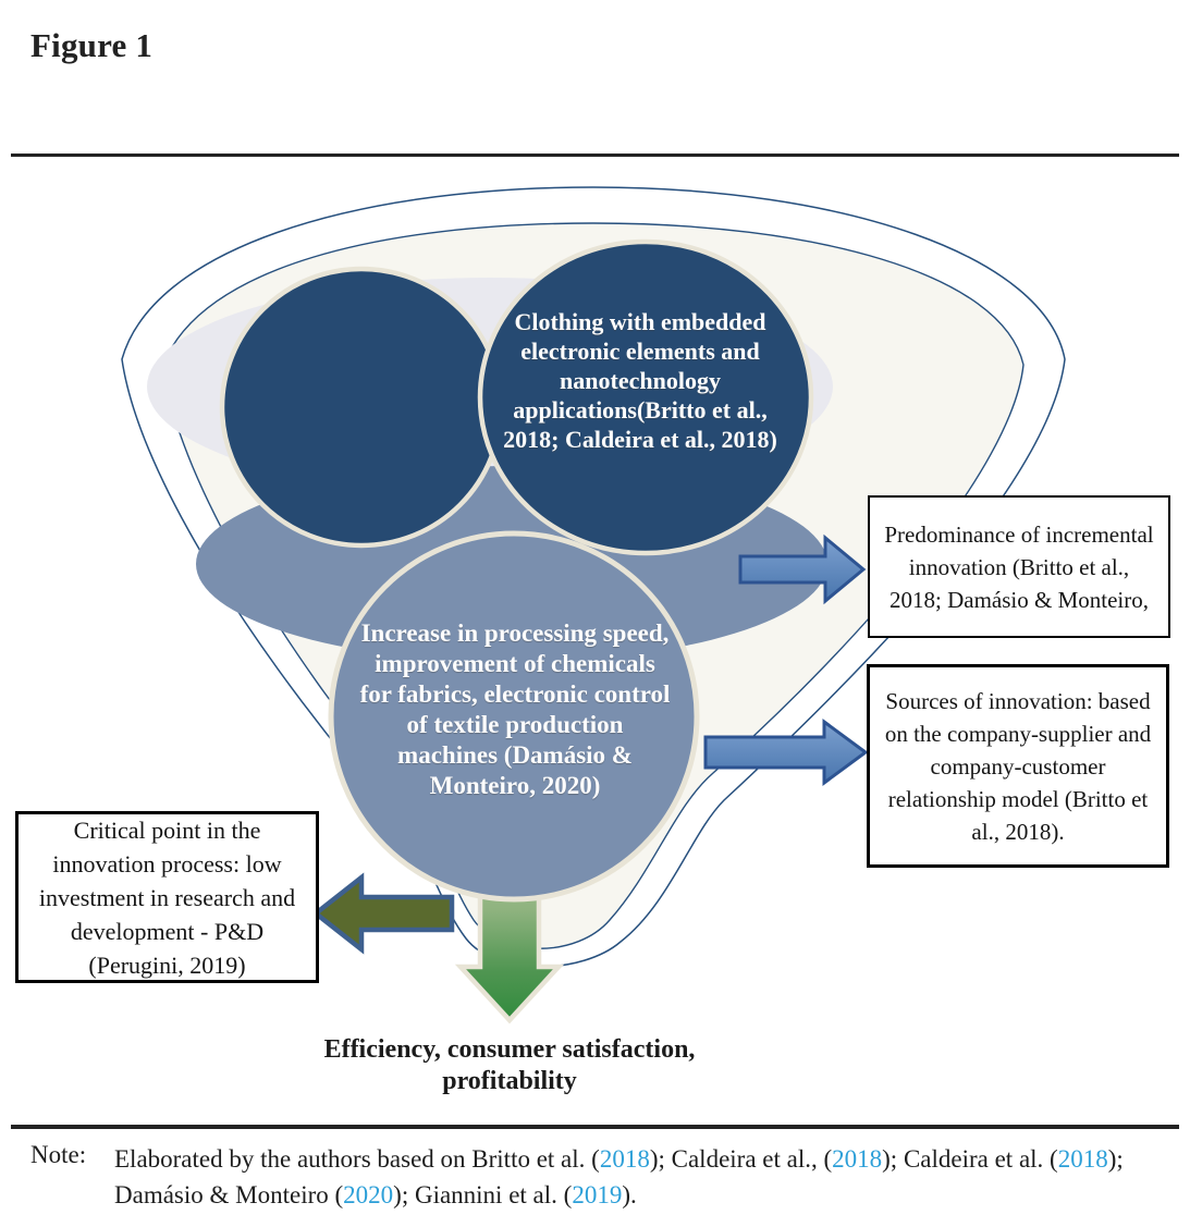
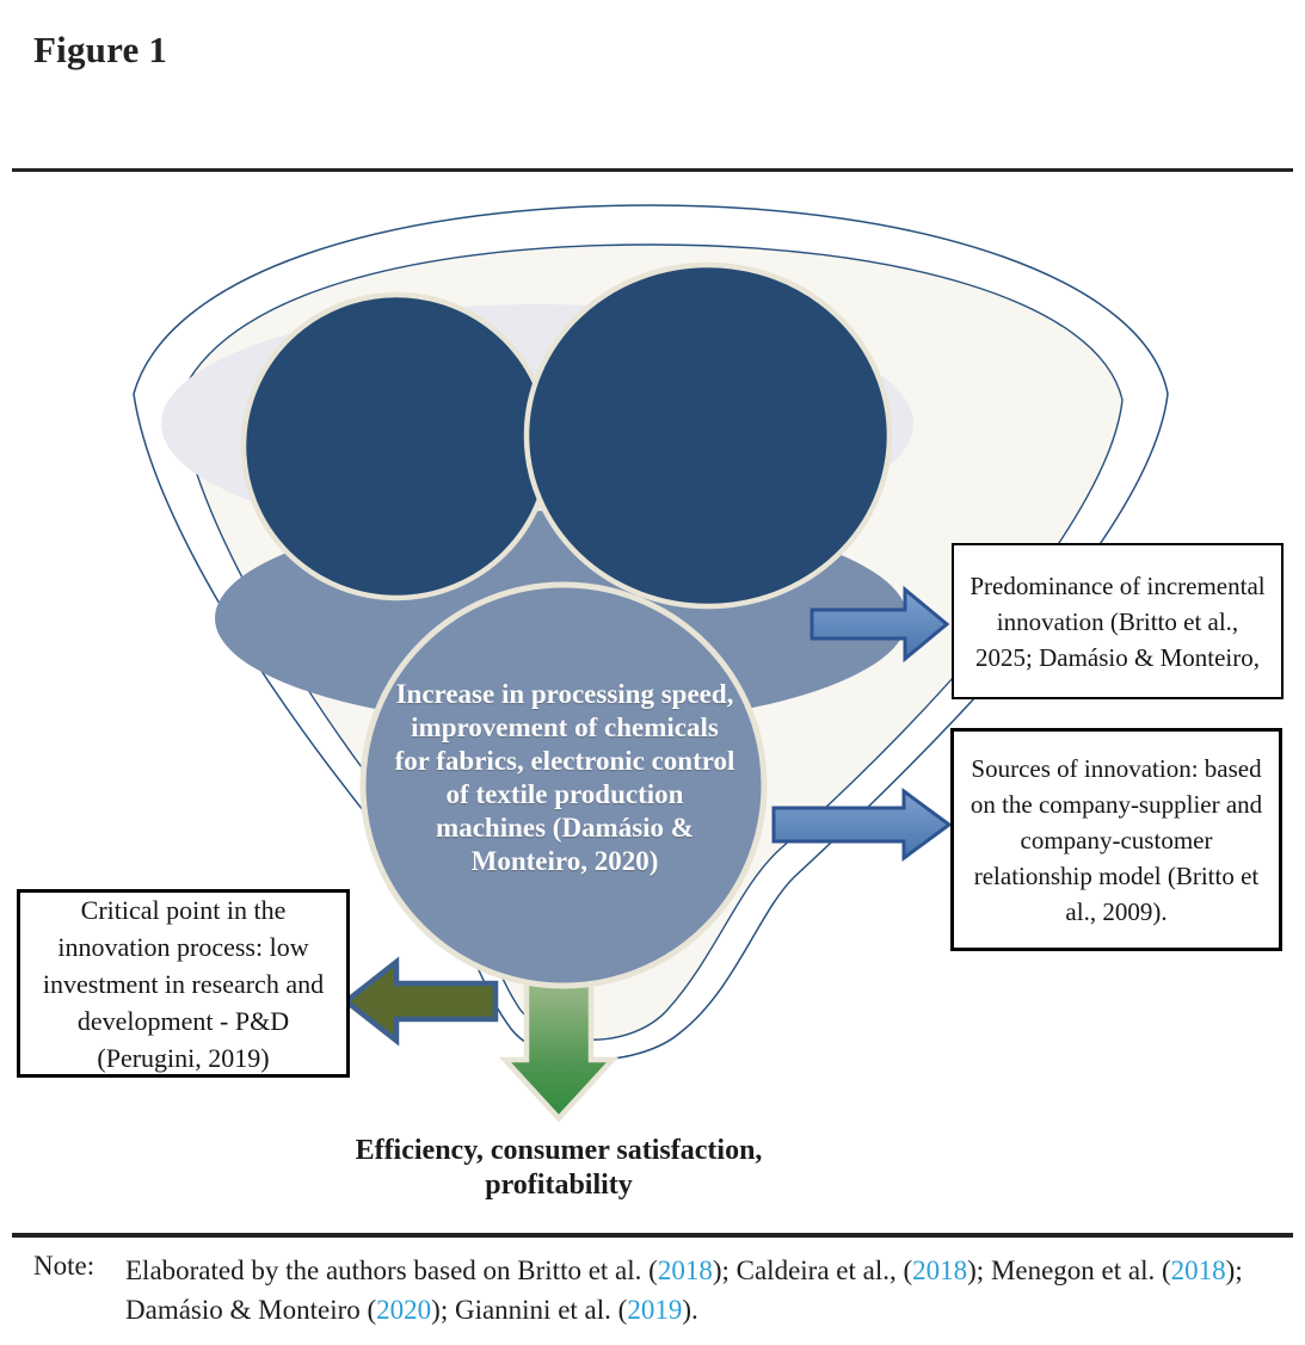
  Figure 1
- Clothing with embedded electronic elements and nanotechnology applications(Britto et al., 2018; Caldeira et al., 2018)
  Increase in processing speed, improvement of chemicals for fabrics, electronic control of textile production machines (Damásio & Monteiro, 2020)
- Predominance of incremental innovation (Britto et al., 2018; Damásio & Monteiro,
+ Predominance of incremental innovation (Britto et al., 2025; Damásio & Monteiro,
- Sources of innovation: based on the company-supplier and company-customer relationship model (Britto et al., 2018).
+ Sources of innovation: based on the company-supplier and company-customer relationship model (Britto et al., 2009).
  Critical point in the innovation process: low investment in research and development - P&D (Perugini, 2019)
  Efficiency, consumer satisfaction, profitability
  Note:
- Elaborated by the authors based on Britto et al. (2018); Caldeira et al., (2018); Caldeira et al. (2018); Damásio & Monteiro (2020); Giannini et al. (2019).
+ Elaborated by the authors based on Britto et al. (2018); Caldeira et al., (2018); Menegon et al. (2018); Damásio & Monteiro (2020); Giannini et al. (2019).
